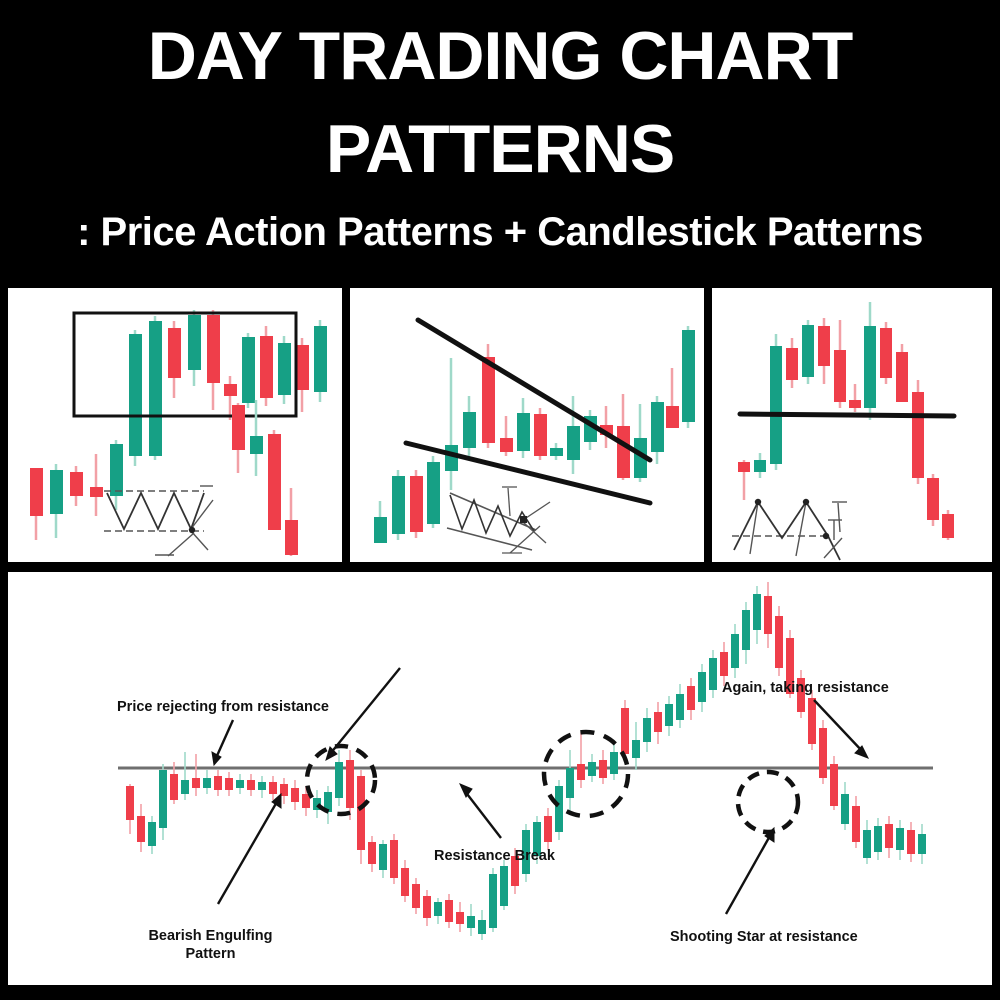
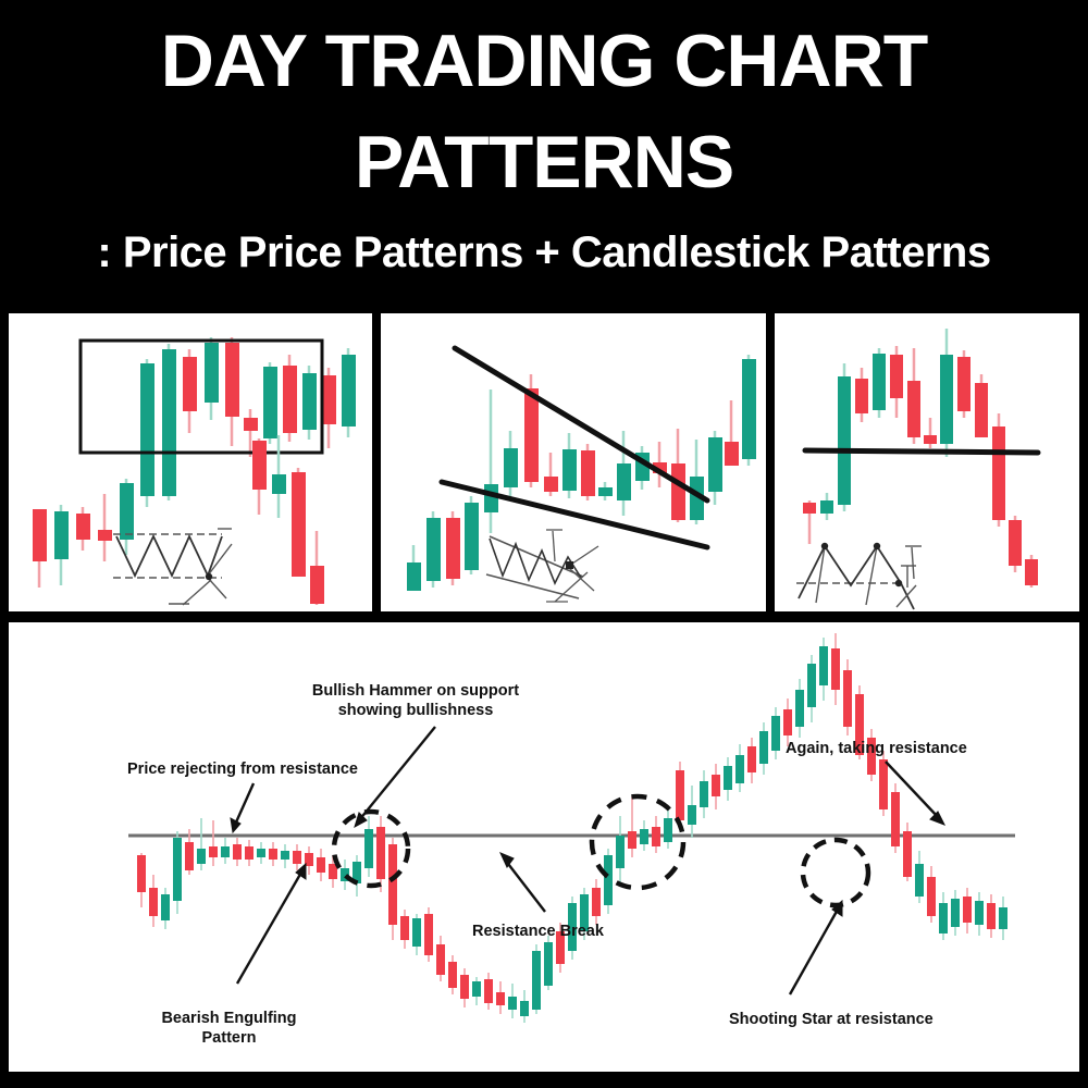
  DAY TRADING CHART
  PATTERNS
- : Price Action Patterns + Candlestick Patterns
+ : Price Price Patterns + Candlestick Patterns
  Price rejecting from resistance
+ Bullish Hammer on support
+ showing bullishness
  Again, taking resistance
  Resistance Break
  Bearish Engulfing
  Pattern
  Shooting Star at resistance
